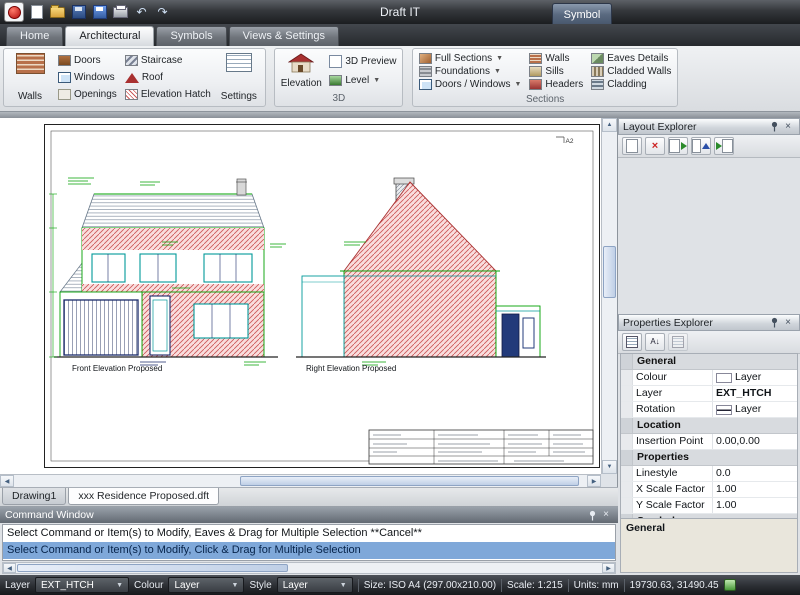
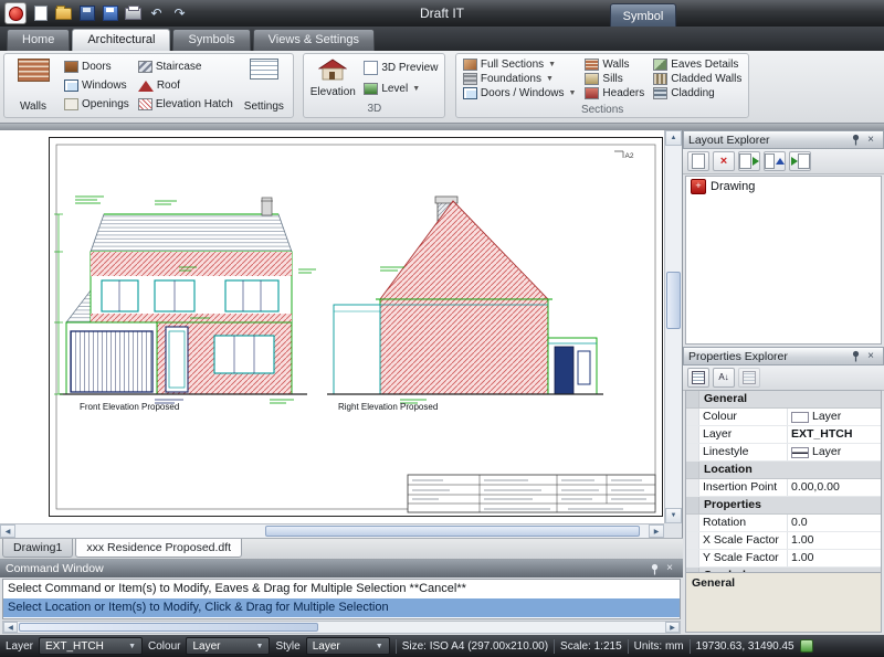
  ↶
  ↷
  Draft IT
  Symbol
  Home
  Architectural
  Symbols
  Views & Settings
  Walls
  Doors
  Windows
  Openings
  Staircase
  Roof
  Elevation Hatch
  Settings
  Elevation
  3D Preview
  Level
  3D
  Full Sections
  Foundations
  Doors / Windows
  Walls
  Sills
  Headers
  Eaves Details
  Cladded Walls
  Cladding
  Sections
  Front Elevation Proposed
  Right Elevation Proposed
  Drawing1
  xxx Residence Proposed.dft
  Command Window
  ×
  Select Command or Item(s) to Modify, Eaves & Drag for Multiple Selection **Cancel**
- Select Command or Item(s) to Modify, Click & Drag for Multiple Selection
+ Select Location or Item(s) to Modify, Click & Drag for Multiple Selection
  Layout Explorer
  ×
  ×
+ +
+ Drawing
  Properties Explorer
  ×
  A↓
  General
  Colour
  Layer
  Layer
  EXT_HTCH
- Rotation
+ Linestyle
  Layer
  Location
  Insertion Point
  0.00,0.00
  Properties
- Linestyle
+ Rotation
  0.0
  X Scale Factor
  1.00
  Y Scale Factor
  1.00
  General
  Layer
  EXT_HTCH
  Colour
  Layer
  Style
  Layer
  Size: ISO A4 (297.00x210.00)
  Scale: 1:215
  Units: mm
  19730.63, 31490.45
